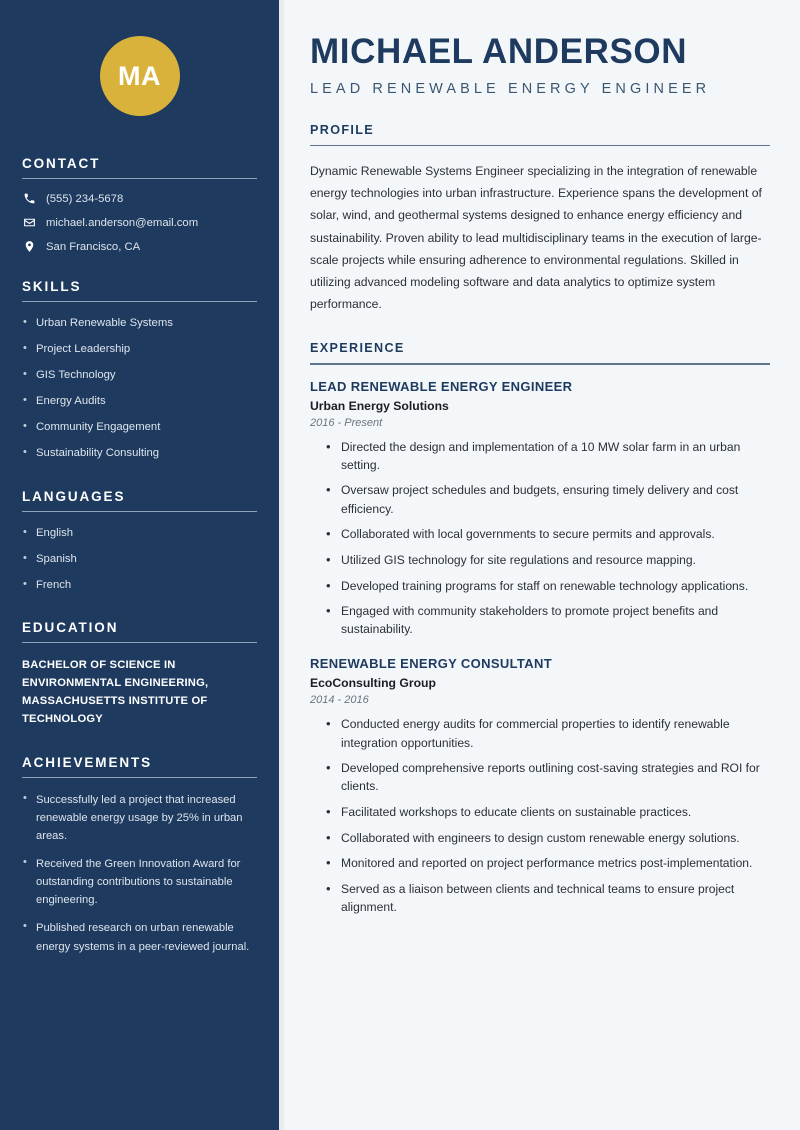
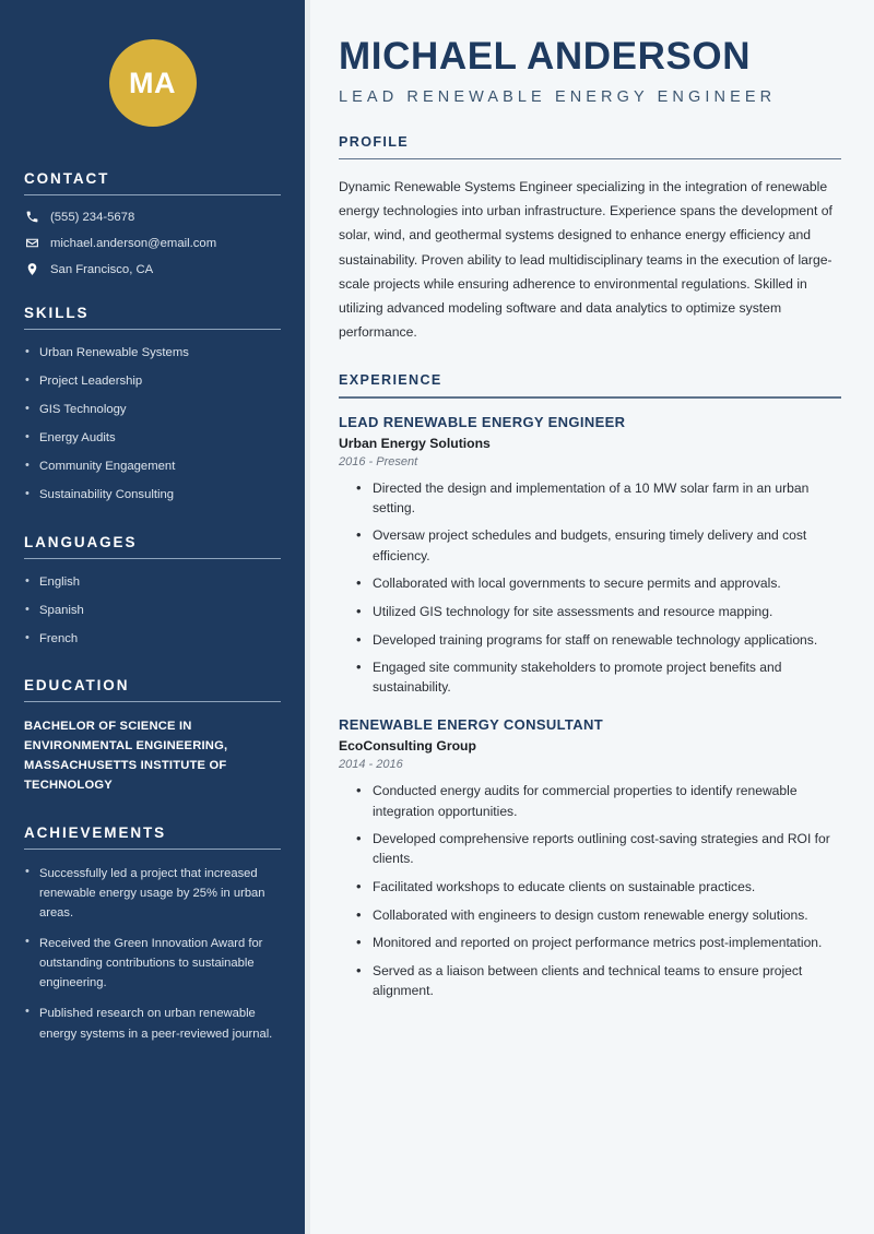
  MA
  CONTACT
  (555) 234-5678
  michael.anderson@email.com
  San Francisco, CA
  SKILLS
  Urban Renewable Systems
  Project Leadership
  GIS Technology
  Energy Audits
  Community Engagement
  Sustainability Consulting
  LANGUAGES
  English
  Spanish
  French
  EDUCATION
  BACHELOR OF SCIENCE IN ENVIRONMENTAL ENGINEERING, MASSACHUSETTS INSTITUTE OF TECHNOLOGY
  ACHIEVEMENTS
  Successfully led a project that increased renewable energy usage by 25% in urban areas.
  Received the Green Innovation Award for outstanding contributions to sustainable engineering.
  Published research on urban renewable energy systems in a peer-reviewed journal.
  MICHAEL ANDERSON
  LEAD RENEWABLE ENERGY ENGINEER
  PROFILE
  Dynamic Renewable Systems Engineer specializing in the integration of renewable energy technologies into urban infrastructure. Experience spans the development of solar, wind, and geothermal systems designed to enhance energy efficiency and sustainability. Proven ability to lead multidisciplinary teams in the execution of large-scale projects while ensuring adherence to environmental regulations. Skilled in utilizing advanced modeling software and data analytics to optimize system performance.
  EXPERIENCE
  LEAD RENEWABLE ENERGY ENGINEER
  Urban Energy Solutions
  2016 - Present
  Directed the design and implementation of a 10 MW solar farm in an urban setting.
  Oversaw project schedules and budgets, ensuring timely delivery and cost efficiency.
  Collaborated with local governments to secure permits and approvals.
- Utilized GIS technology for site regulations and resource mapping.
+ Utilized GIS technology for site assessments and resource mapping.
  Developed training programs for staff on renewable technology applications.
- Engaged with community stakeholders to promote project benefits and sustainability.
+ Engaged site community stakeholders to promote project benefits and sustainability.
  RENEWABLE ENERGY CONSULTANT
  EcoConsulting Group
  2014 - 2016
  Conducted energy audits for commercial properties to identify renewable integration opportunities.
  Developed comprehensive reports outlining cost-saving strategies and ROI for clients.
  Facilitated workshops to educate clients on sustainable practices.
  Collaborated with engineers to design custom renewable energy solutions.
  Monitored and reported on project performance metrics post-implementation.
  Served as a liaison between clients and technical teams to ensure project alignment.
